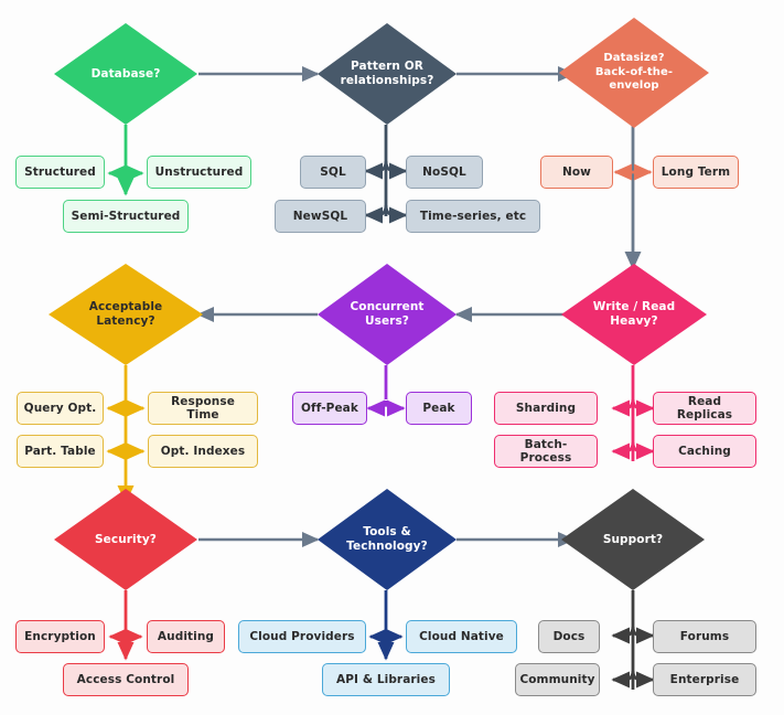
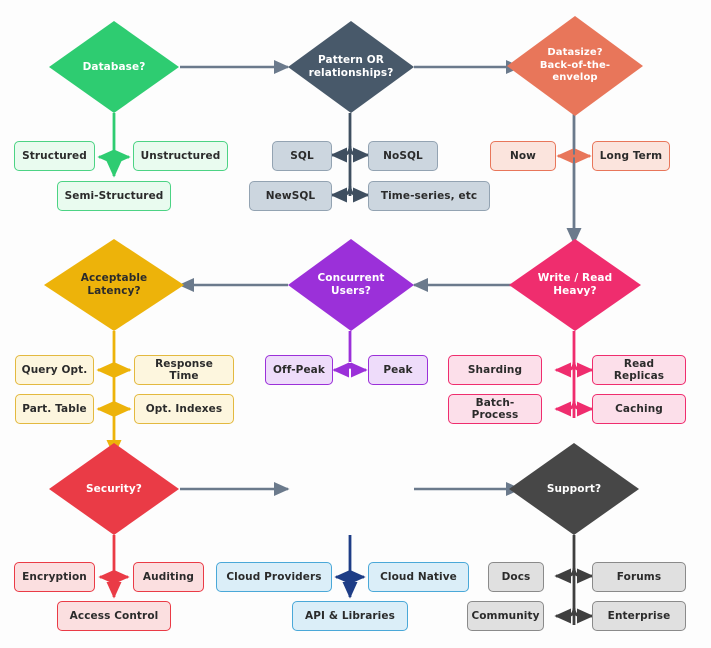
  Database?
  Structured
  Unstructured
  Semi-Structured
  Pattern OR
  relationships?
  SQL
  NoSQL
  NewSQL
  Time-series, etc
  Datasize?
  Back-of-the-
  envelop
  Now
  Long Term
  Acceptable
  Latency?
  Query Opt.
  Response Time
  Part. Table
  Opt. Indexes
  Concurrent
  Users?
  Off-Peak
  Peak
  Write / Read
  Heavy?
  Sharding
  Read Replicas
  Batch-Process
  Caching
  Security?
  Encryption
  Auditing
  Access Control
- Tools &
- Technology?
  Cloud Providers
  Cloud Native
  API & Libraries
  Support?
  Docs
  Forums
  Community
  Enterprise
